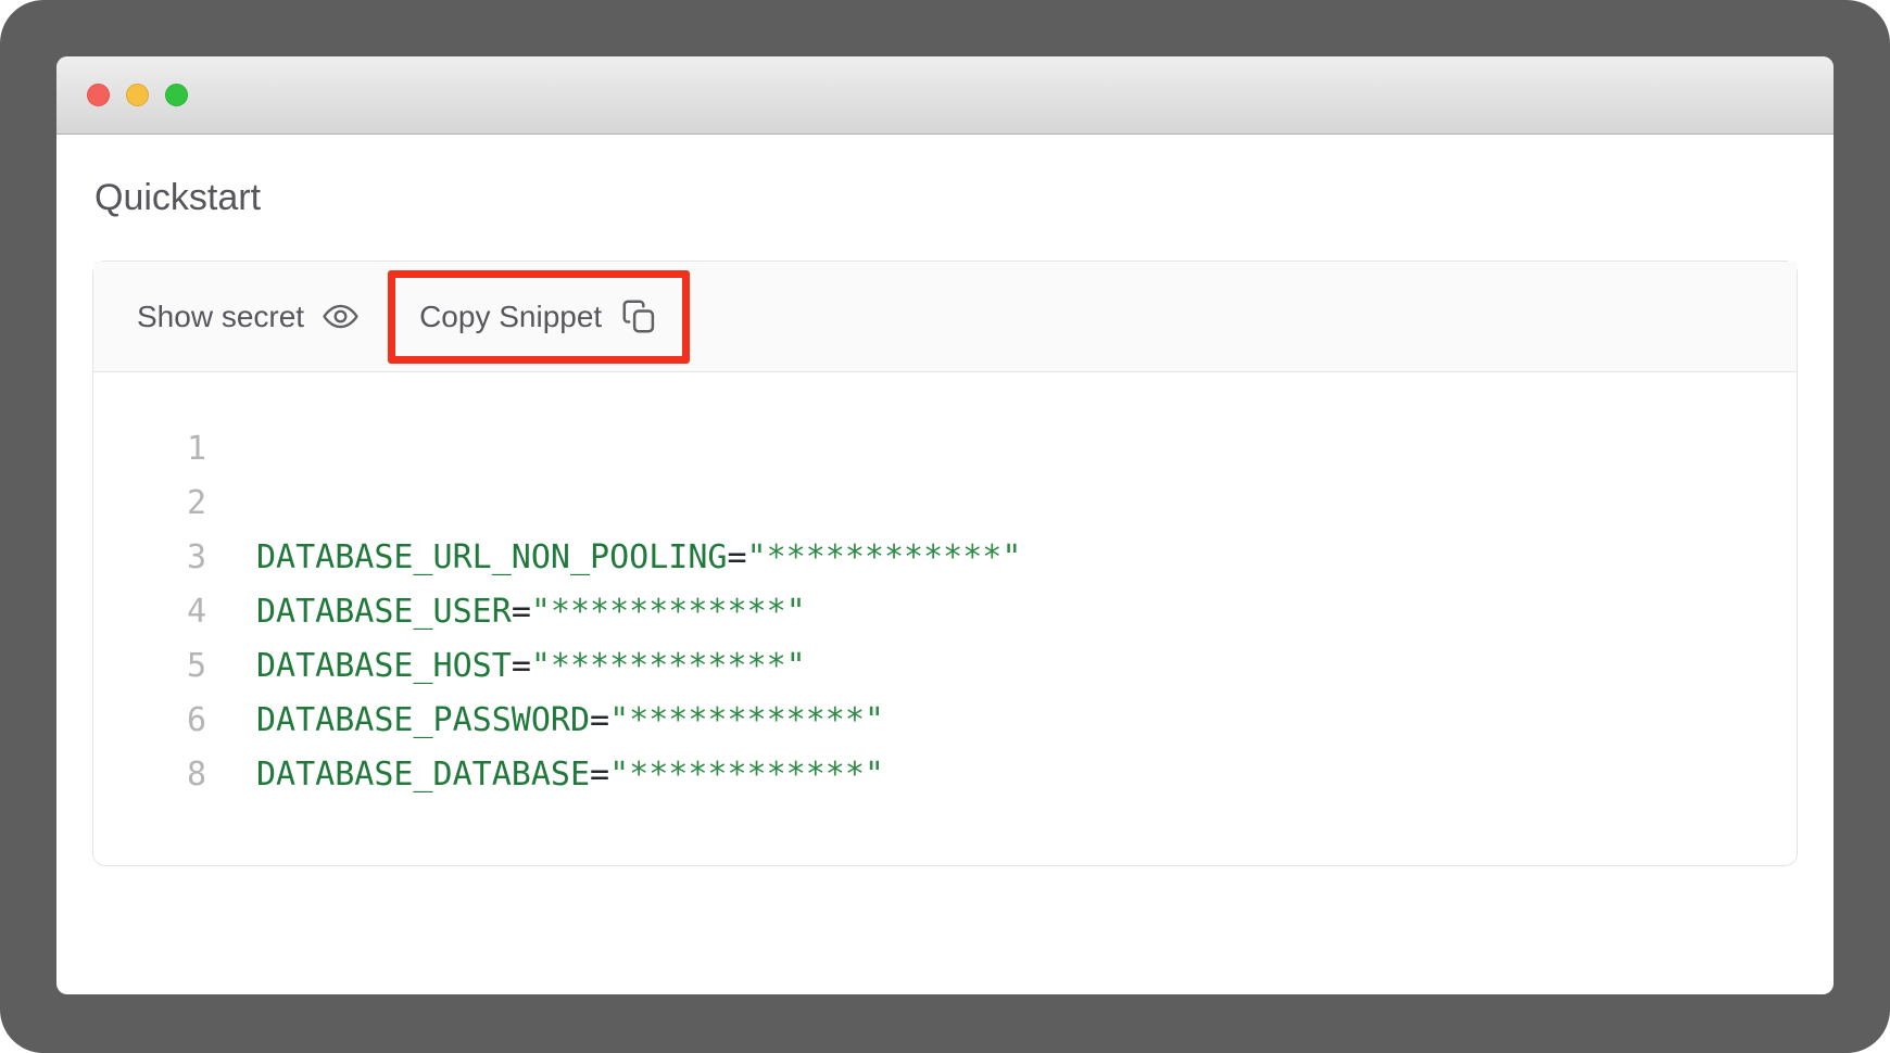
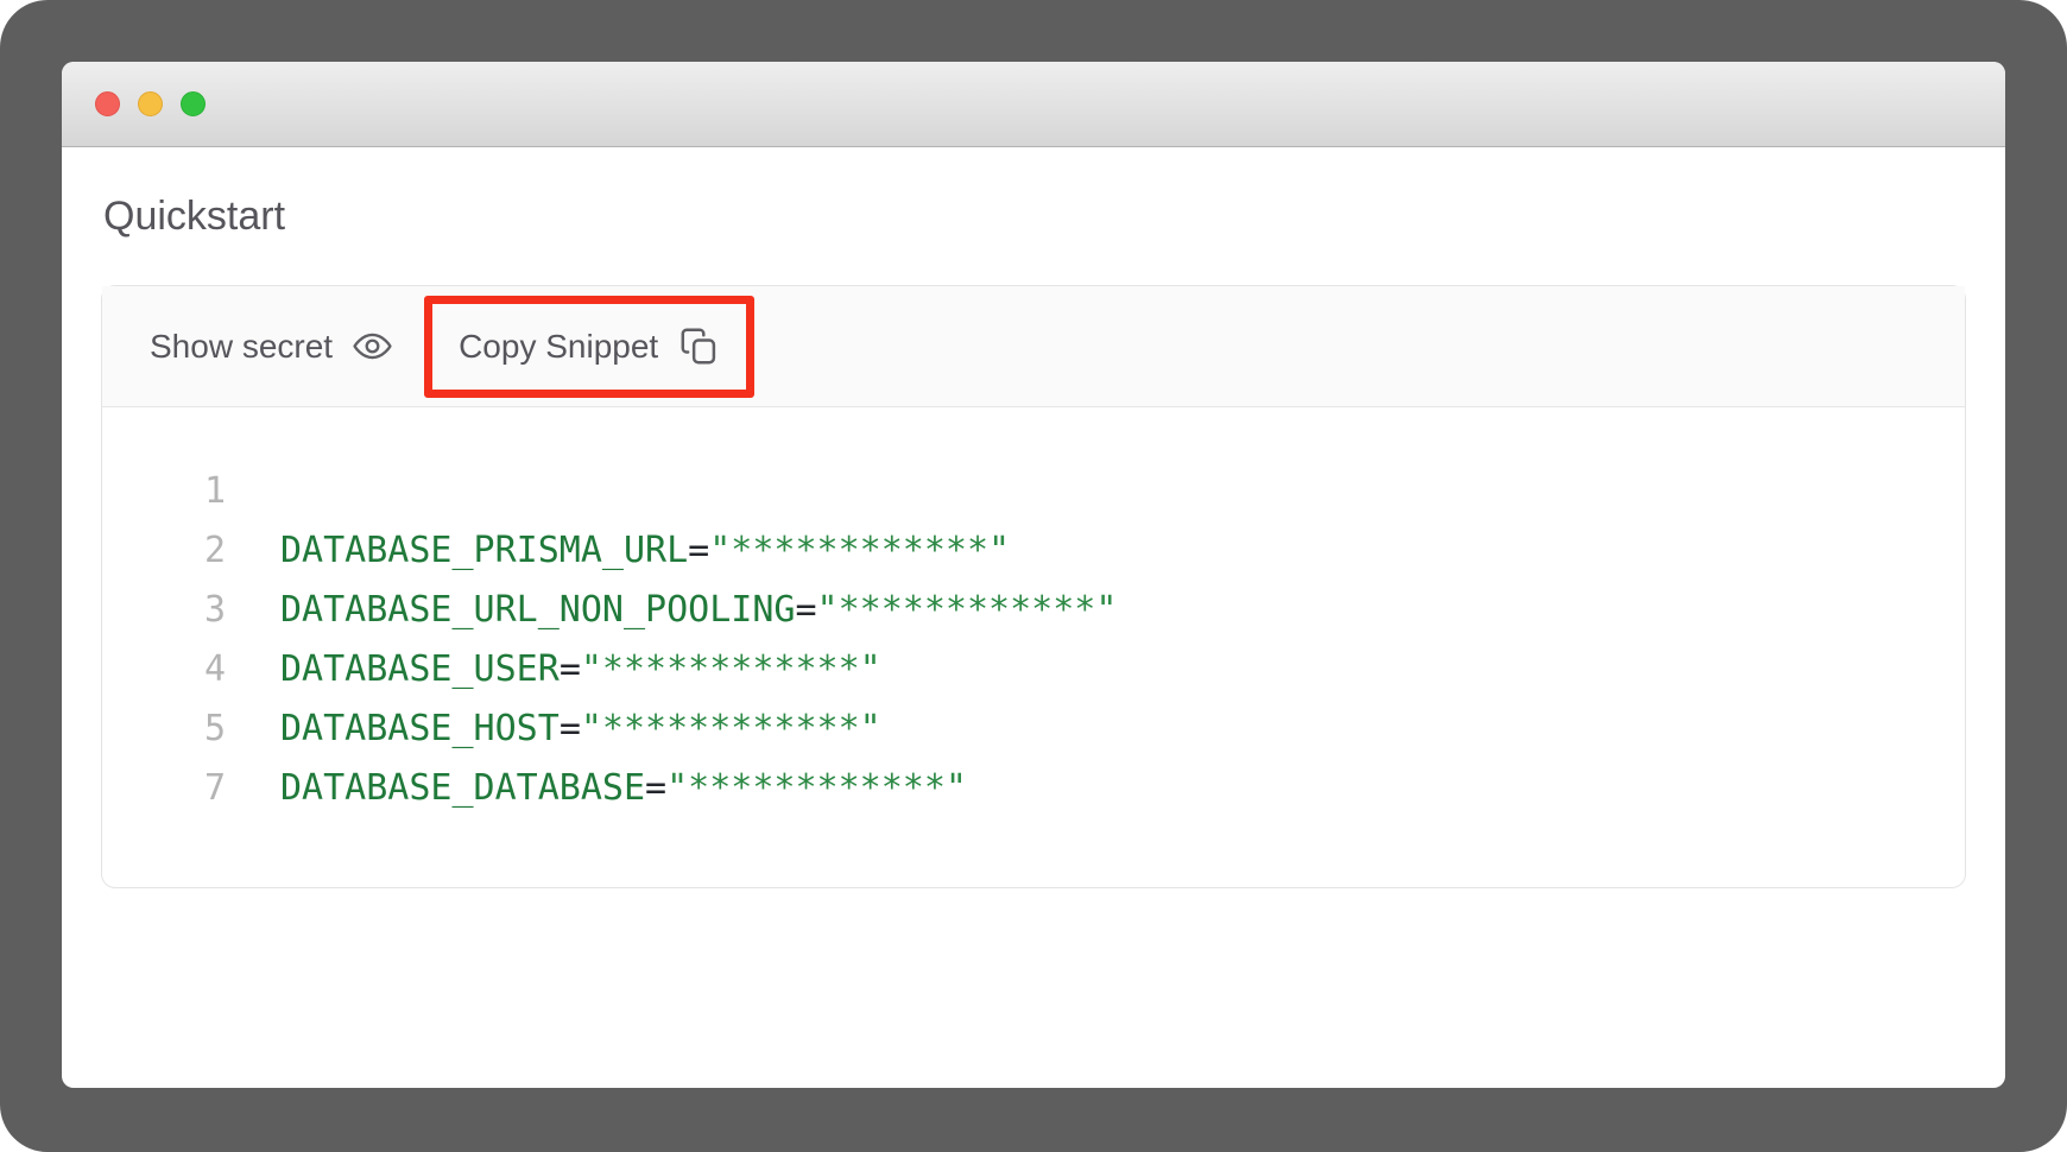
  Quickstart
  Show secret
  Copy Snippet
  1
  2
+ DATABASE_PRISMA_URL="************"
  3
  DATABASE_URL_NON_POOLING="************"
  4
  DATABASE_USER="************"
  5
  DATABASE_HOST="************"
- 6
- DATABASE_PASSWORD="************"
- 8
+ 7
  DATABASE_DATABASE="************"
